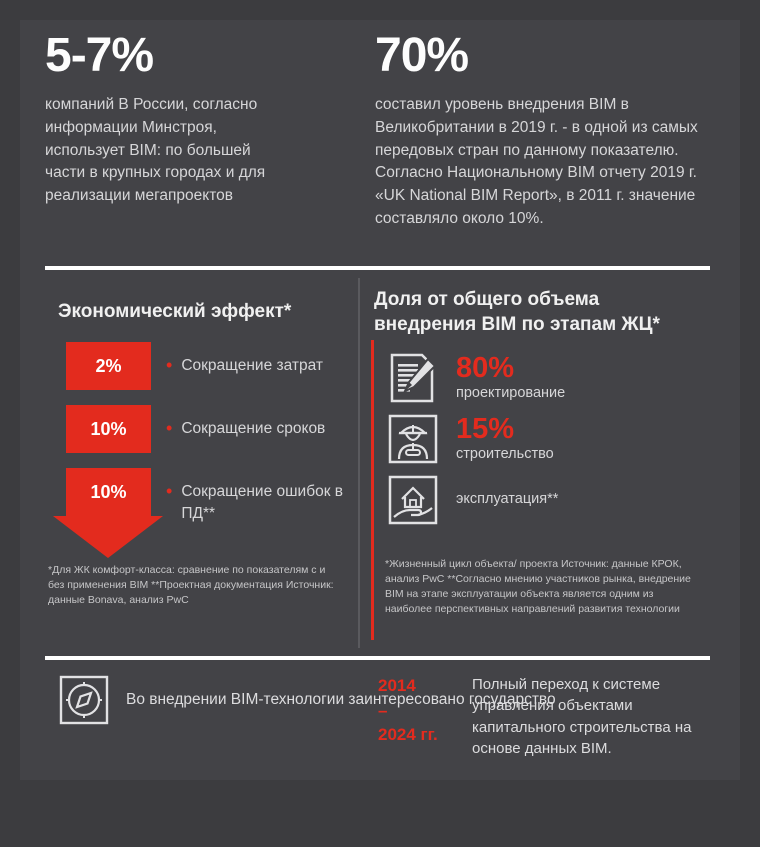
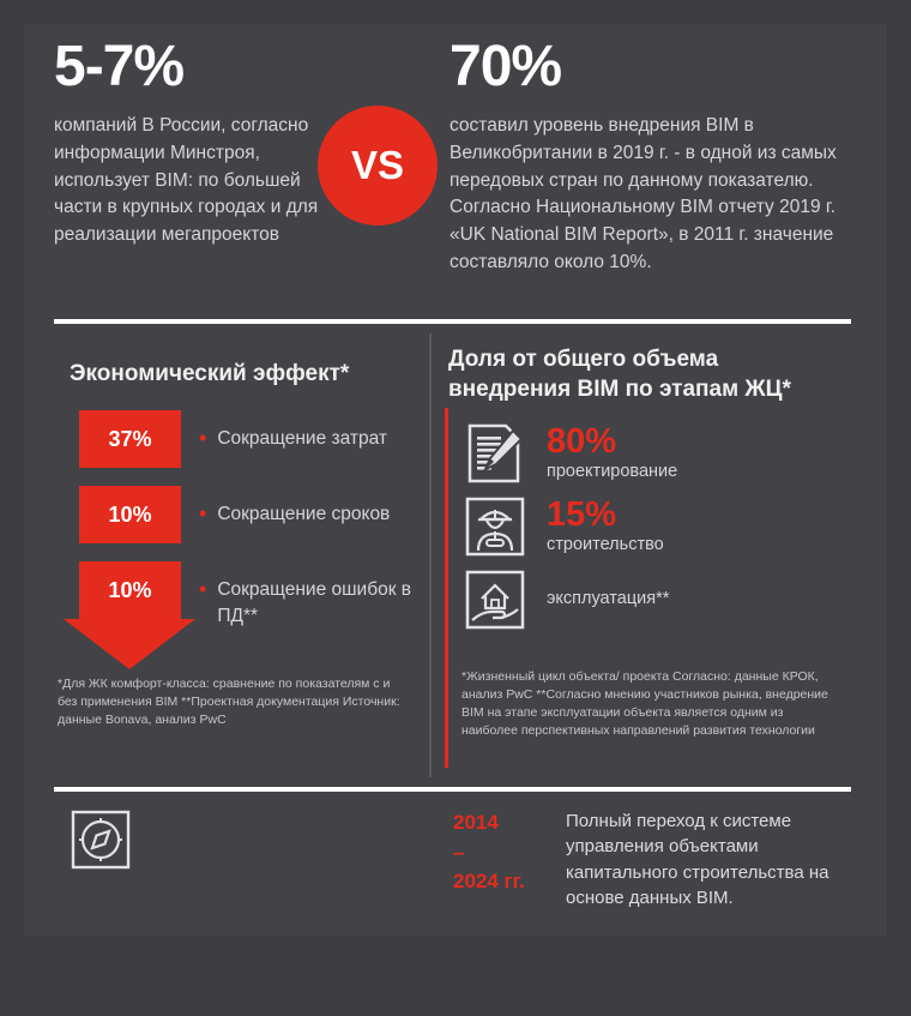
  5-7%
  компаний В России, согласно информации Минстроя, использует BIM: по большей части в крупных городах и для реализации мегапроектов
+ VS
  70%
  составил уровень внедрения BIM в Великобритании в 2019 г. - в одной из самых передовых стран по данному показателю. Согласно Национальному BIM отчету 2019 г. «UK National BIM Report», в 2011 г. значение составляло около 10%.
  Экономический эффект*
- 2%
+ 37%
  10%
  10%
  •
  Сокращение затрат
  •
  Сокращение сроков
  •
  Сокращение ошибок в ПД**
  *Для ЖК комфорт-класса: сравнение по показателям с и без применения BIM **Проектная документация Источник: данные Bonava, анализ PwC
  Доля от общего объема внедрения BIM по этапам ЖЦ*
  80%
  проектирование
  15%
  строительство
  эксплуатация**
- *Жизненный цикл объекта/ проекта Источник: данные КРОК, анализ PwC **Согласно мнению участников рынка, внедрение BIM на этапе эксплуатации объекта является одним из наиболее перспективных направлений развития технологии
+ *Жизненный цикл объекта/ проекта Согласно: данные КРОК, анализ PwC **Согласно мнению участников рынка, внедрение BIM на этапе эксплуатации объекта является одним из наиболее перспективных направлений развития технологии
- Во внедрении BIM-технологии заинтересовано государство
  2014
  –
  2024 гг.
  Полный переход к системе управления объектами капитального строительства на основе данных BIM.
